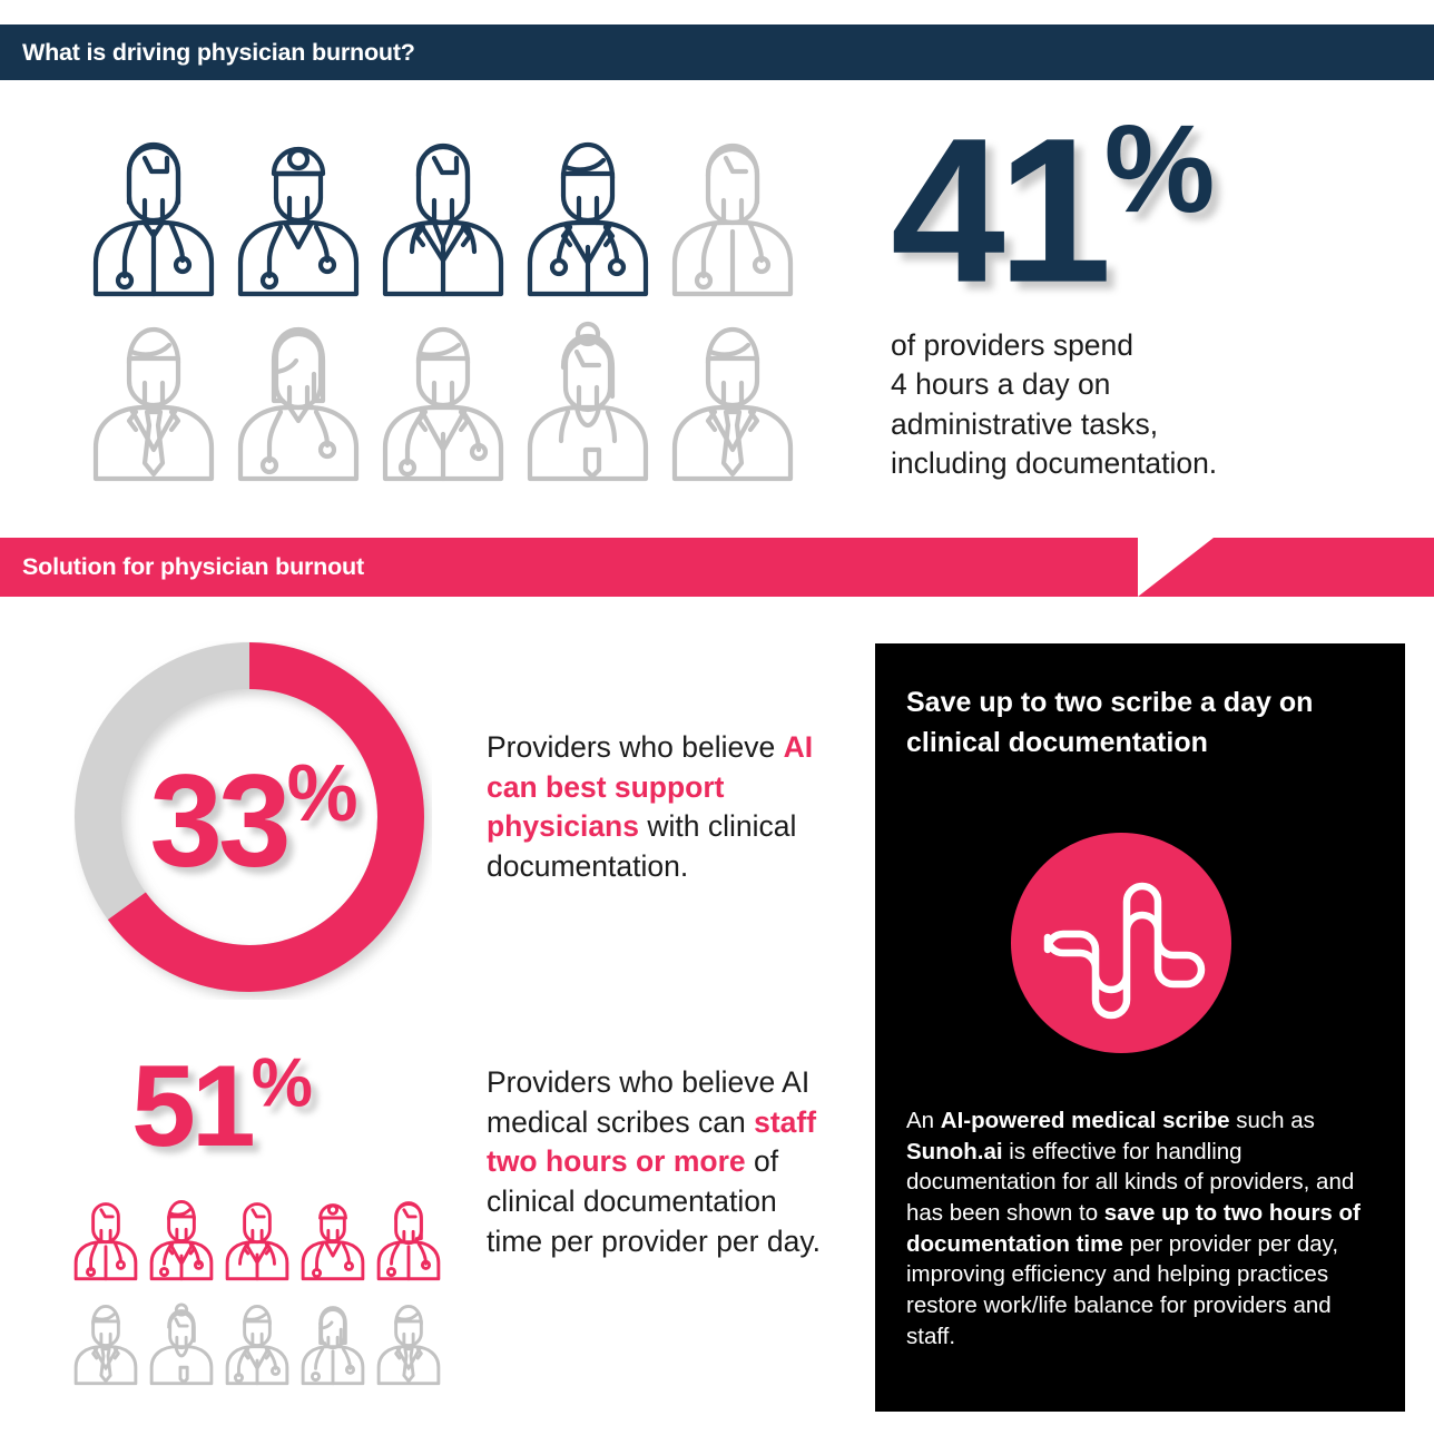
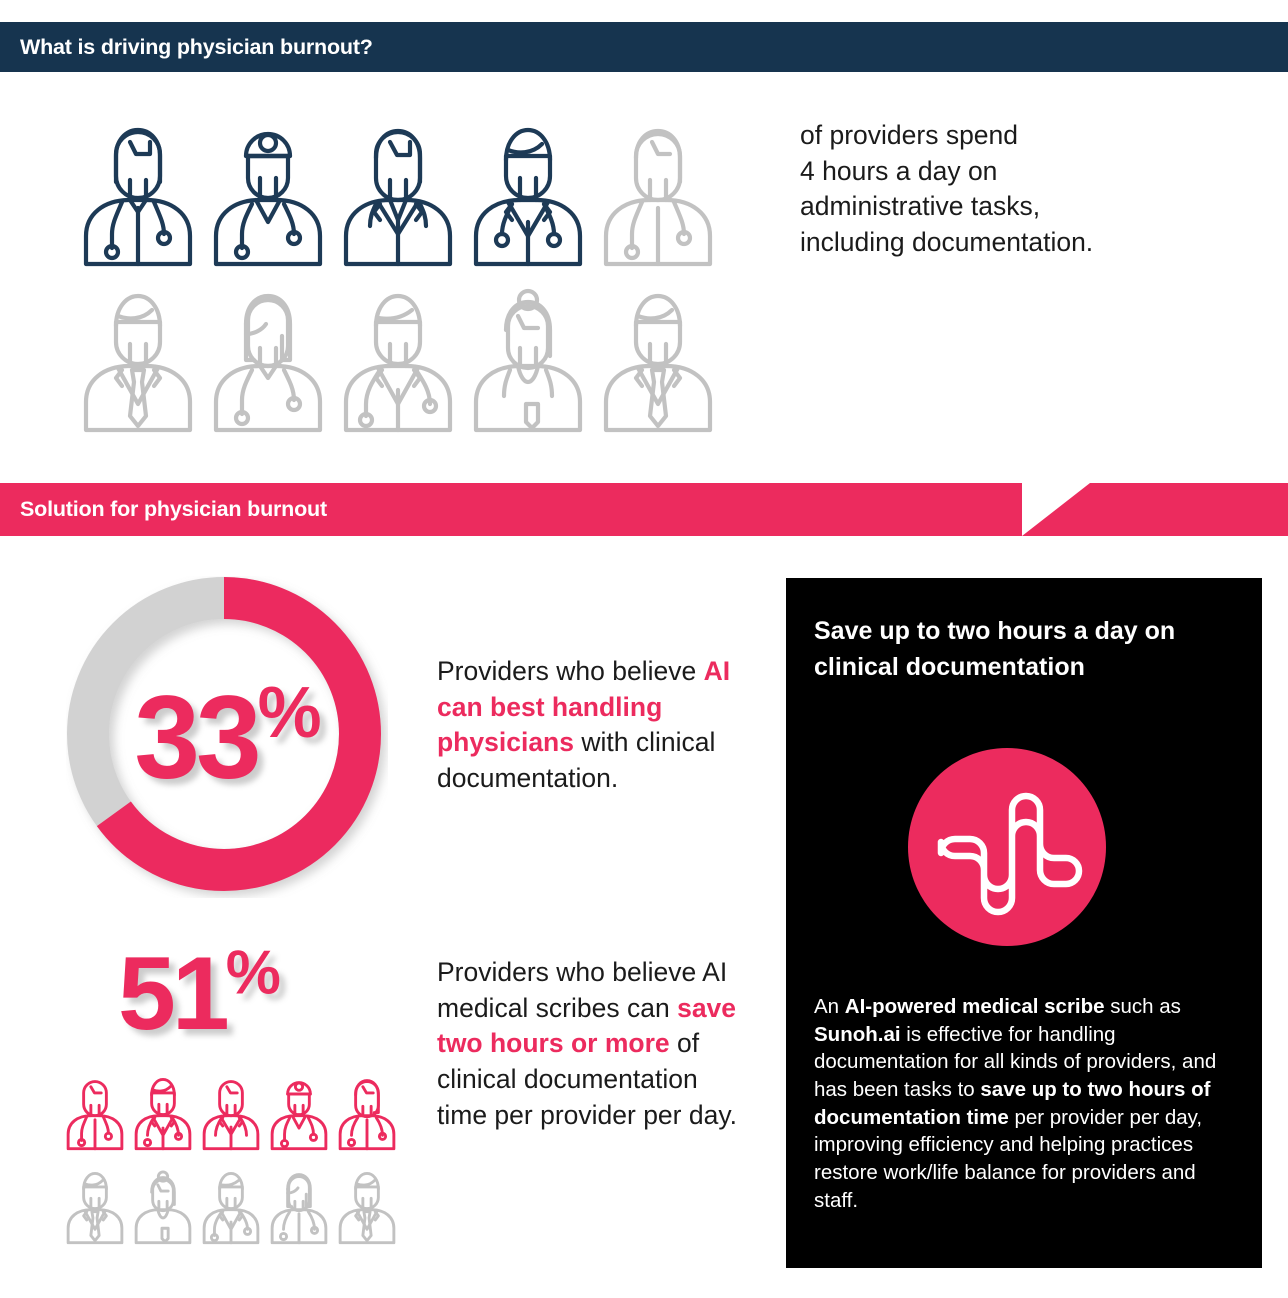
  What is driving physician burnout?
- 41%
  of providers spend
  4 hours a day on
  administrative tasks,
  including documentation.
  Solution for physician burnout
  33%
- Providers who believe AI can best support physicians with clinical documentation.
+ Providers who believe AI can best handling physicians with clinical documentation.
  51%
- Providers who believe AI medical scribes can staff two hours or more of clinical documentation time per provider per day.
+ Providers who believe AI medical scribes can save two hours or more of clinical documentation time per provider per day.
- Save up to two scribe a day on clinical documentation
+ Save up to two hours a day on clinical documentation
- An AI-powered medical scribe such as Sunoh.ai is effective for handling documentation for all kinds of providers, and has been shown to save up to two hours of documentation time per provider per day, improving efficiency and helping practices restore work/life balance for providers and staff.
+ An AI-powered medical scribe such as Sunoh.ai is effective for handling documentation for all kinds of providers, and has been tasks to save up to two hours of documentation time per provider per day, improving efficiency and helping practices restore work/life balance for providers and staff.
